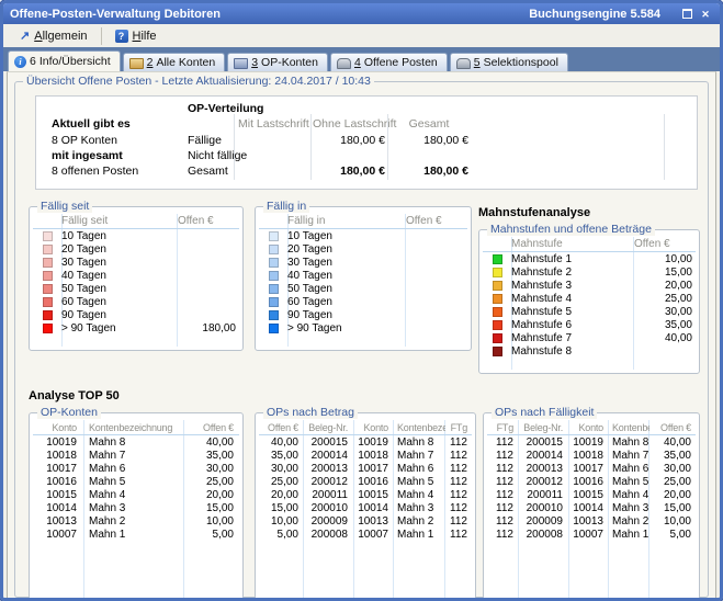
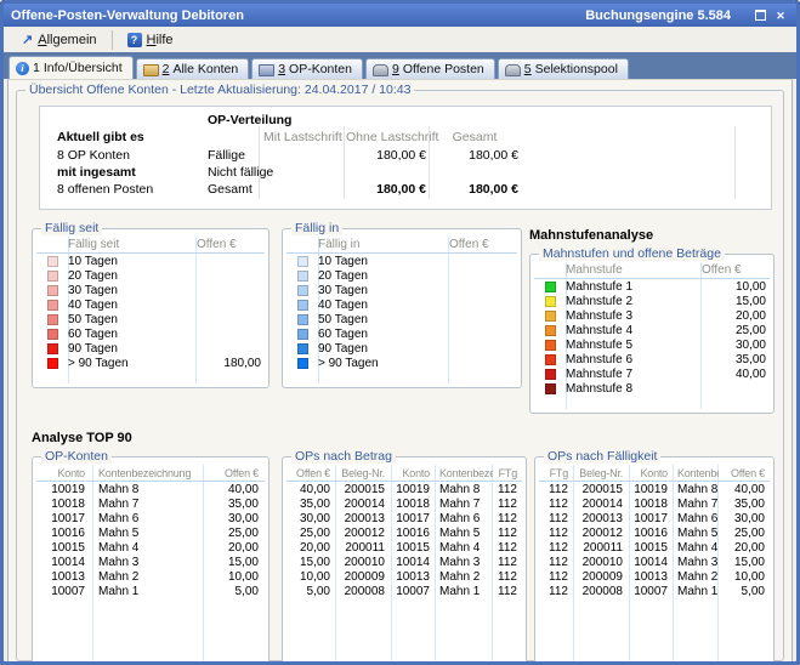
  Offene-Posten-Verwaltung Debitoren
  Buchungsengine 5.584
  Allgemein
  Hilfe
- 6
+ 1
  Info/Übersicht
  2
  Alle Konten
  3
  OP-Konten
- 4
+ 9
  Offene Posten
  5
  Selektionspool
- Übersicht Offene Posten - Letzte Aktualisierung: 24.04.2017 / 10:43
+ Übersicht Offene Konten - Letzte Aktualisierung: 24.04.2017 / 10:43
  OP-Verteilung
  Aktuell gibt es
  8 OP Konten
  mit ingesamt
  8 offenen Posten
  Mit Lastschrift
  Ohne Lastschr
  Gesamt
  Fällige
  Nicht fällge
  Gesamt
  180,00 €
  180,00 €
  180,00 €
  180,00 €
  Fällig seit
  Fällig seit
  Offen €
  10 Tagen
  20 Tagen
  30 Tagen
  40 Tagen
  50 Tagen
  60 Tagen
  90 Tagen
  > 90 Tagen
  180,00
  Fällig in
  Fällig in
  Offen €
  10 Tagen
  20 Tagen
  30 Tagen
  40 Tagen
  50 Tagen
  60 Tagen
  90 Tagen
  > 90 Tagen
  Mahnstufenanalyse
  Mahnstufen und offene Beträge
  Mahnstufe
  Offen €
  Mahnstufe 1
  10,00
  Mahnstufe 2
  15,00
  Mahnstufe 3
  20,00
  Mahnstufe 4
  25,00
  Mahnstufe 5
  30,00
  Mahnstufe 6
  35,00
  Mahnstufe 7
  40,00
  Mahnstufe 8
- Analyse TOP 50
+ Analyse TOP 90
  OP-Konten
  Konto
  Kontenbezeichnung
  Offen €
  10019
  Mahn 8
  40,00
  10018
  Mahn 7
  35,00
  10017
  Mahn 6
  30,00
  10016
  Mahn 5
  25,00
  10015
  Mahn 4
  20,00
  10014
  Mahn 3
  15,00
  10013
  Mahn 2
  10,00
  10007
  Mahn 1
  5,00
  OPs nach Betrag
  Offen €
  Beleg-Nr.
  Konto
  FTg
  40,00
  200015
  10019
  Mahn 8
  112
  35,00
  200014
  10018
  Mahn 7
  112
  30,00
  200013
  10017
  Mahn 6
  112
  25,00
  200012
  10016
  Mahn 5
  112
  20,00
  200011
  10015
  Mahn 4
  112
  15,00
  200010
  10014
  Mahn 3
  112
  10,00
  200009
  10013
  Mahn 2
  112
  5,00
  200008
  10007
  Mahn 1
  112
  OPs nach Fälligkeit
  FTg
  Beleg-Nr.
  Konto
  Offen €
  112
  200015
  10019
  Mahn 8
  40,00
  112
  200014
  10018
  Mahn 7
  35,00
  112
  200013
  10017
  Mahn 6
  30,00
  112
  200012
  10016
  Mahn 5
  25,00
  112
  200011
  10015
  Mahn 4
  20,00
  112
  200010
  10014
  Mahn 3
  15,00
  112
  200009
  10013
  Mahn 2
  10,00
  112
  200008
  10007
  Mahn 1
  5,00
